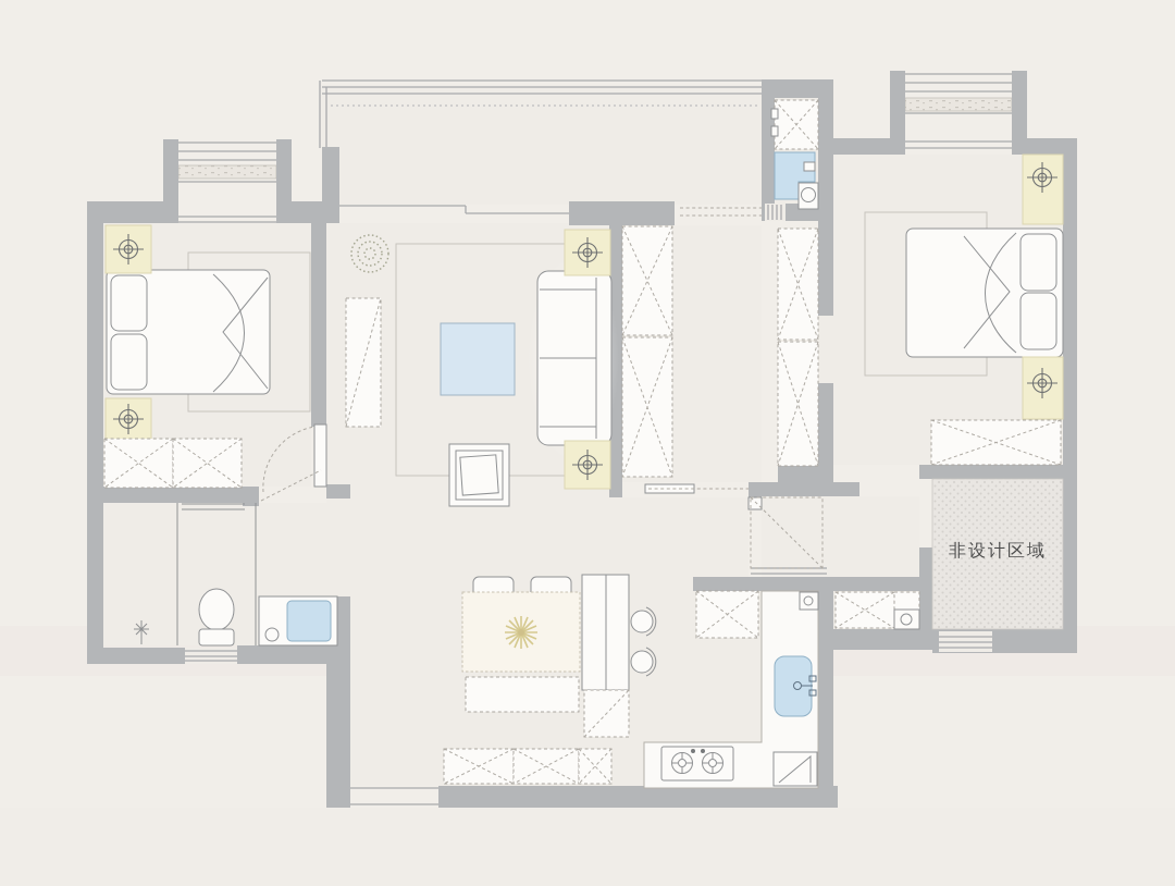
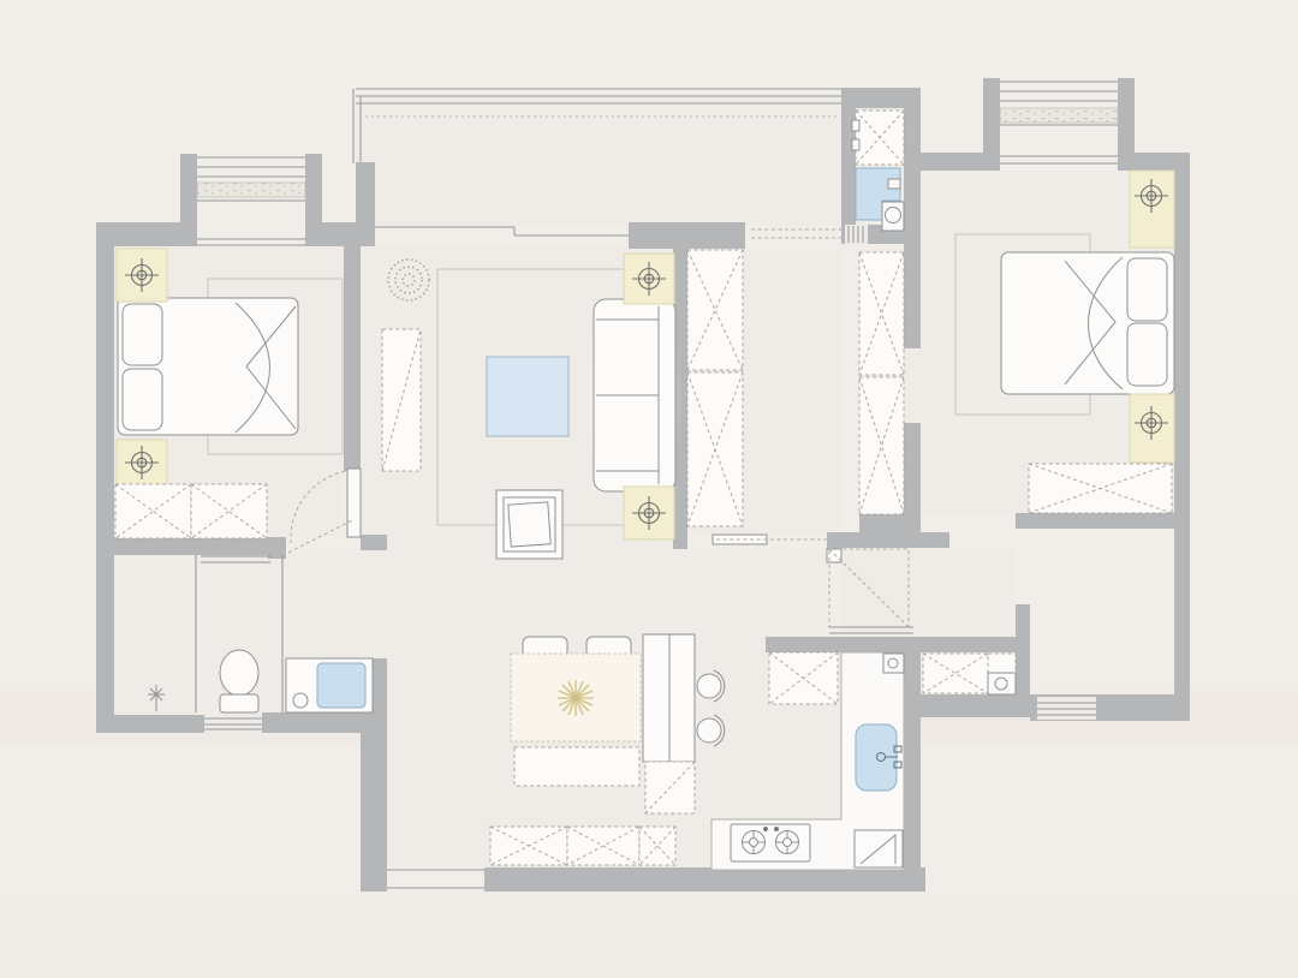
- 非设计区域
